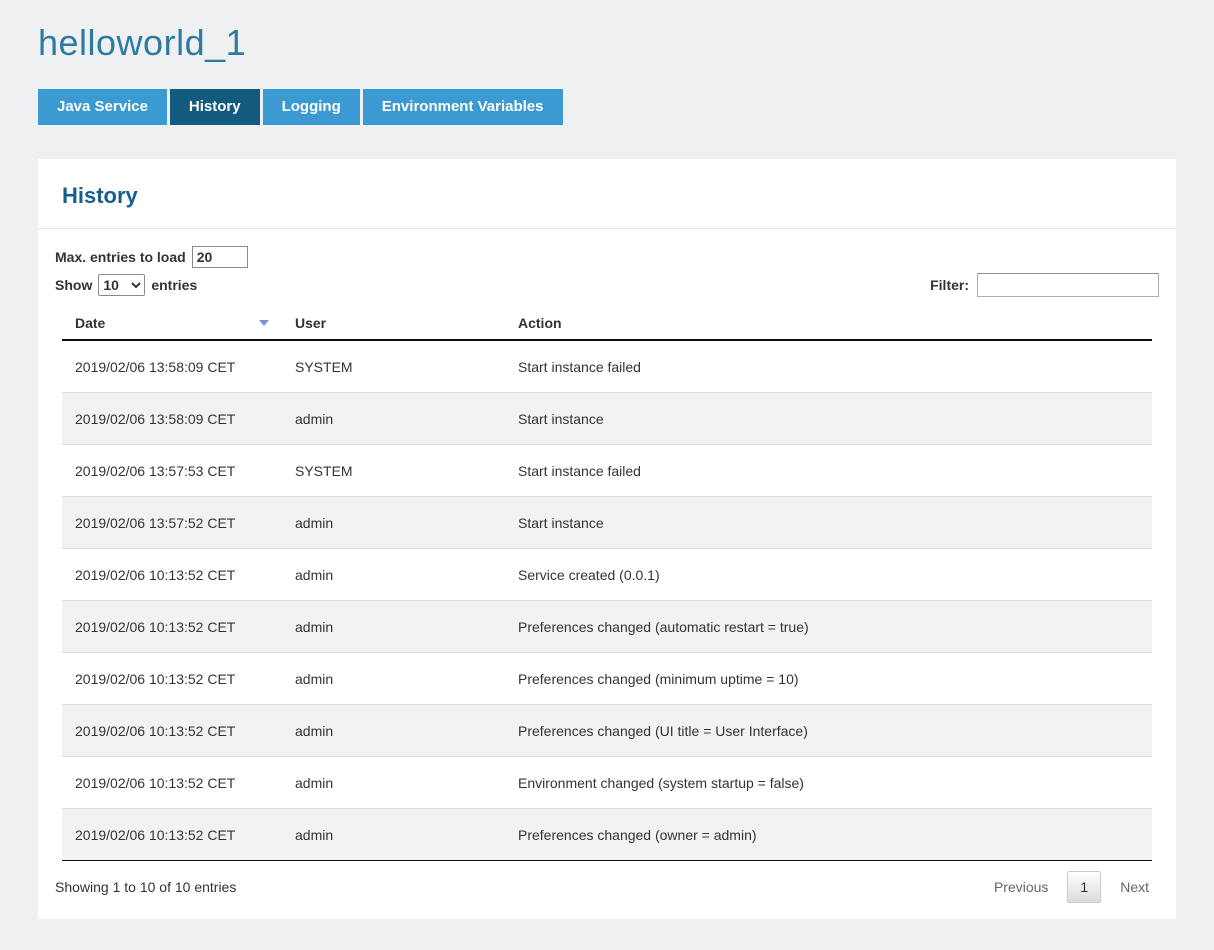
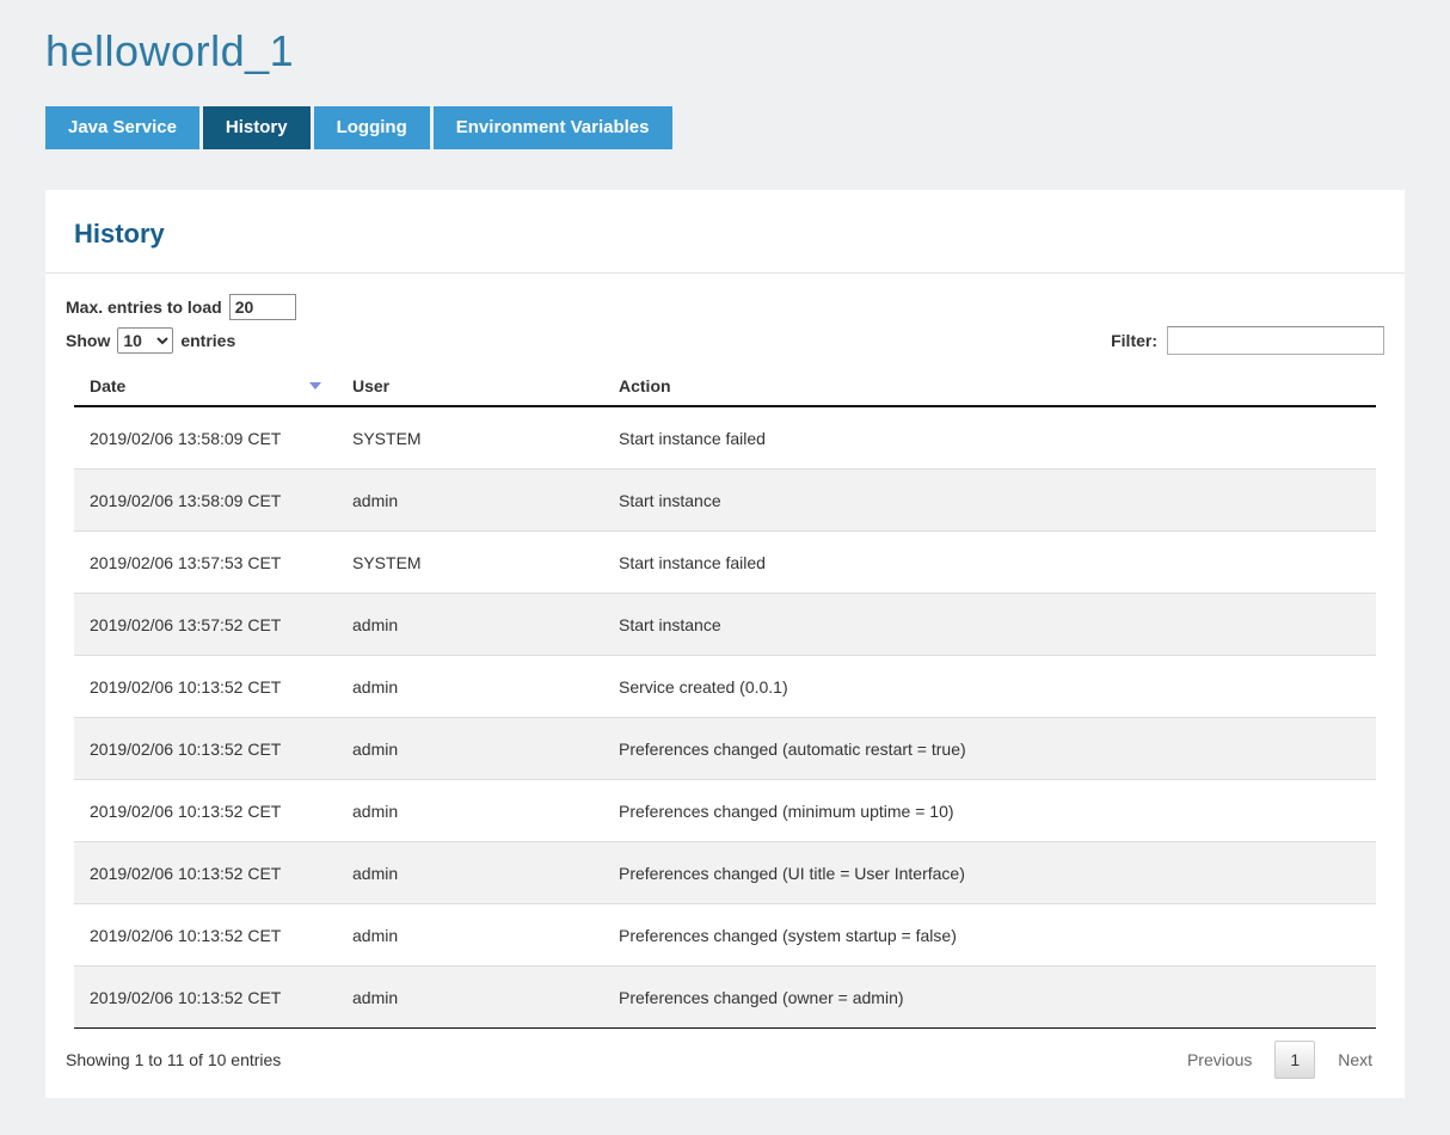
  helloworld_1
  Java Service
  History
  Logging
  Environment Variables
  History
  Max. entries to load
  20
  Show
  10
  entries
  Filter:
  Date	User	Action
  2019/02/06 13:58:09 CET	SYSTEM	Start instance failed
  2019/02/06 13:58:09 CET	admin	Start instance
  2019/02/06 13:57:53 CET	SYSTEM	Start instance failed
  2019/02/06 13:57:52 CET	admin	Start instance
  2019/02/06 10:13:52 CET	admin	Service created (0.0.1)
  2019/02/06 10:13:52 CET	admin	Preferences changed (automatic restart = true)
  2019/02/06 10:13:52 CET	admin	Preferences changed (minimum uptime = 10)
  2019/02/06 10:13:52 CET	admin	Preferences changed (UI title = User Interface)
- 2019/02/06 10:13:52 CET	admin	Environment changed (system startup = false)
+ 2019/02/06 10:13:52 CET	admin	Preferences changed (system startup = false)
  2019/02/06 10:13:52 CET	admin	Preferences changed (owner = admin)
- Showing 1 to 10 of 10 entries
+ Showing 1 to 11 of 10 entries
  Previous
  1
  Next
